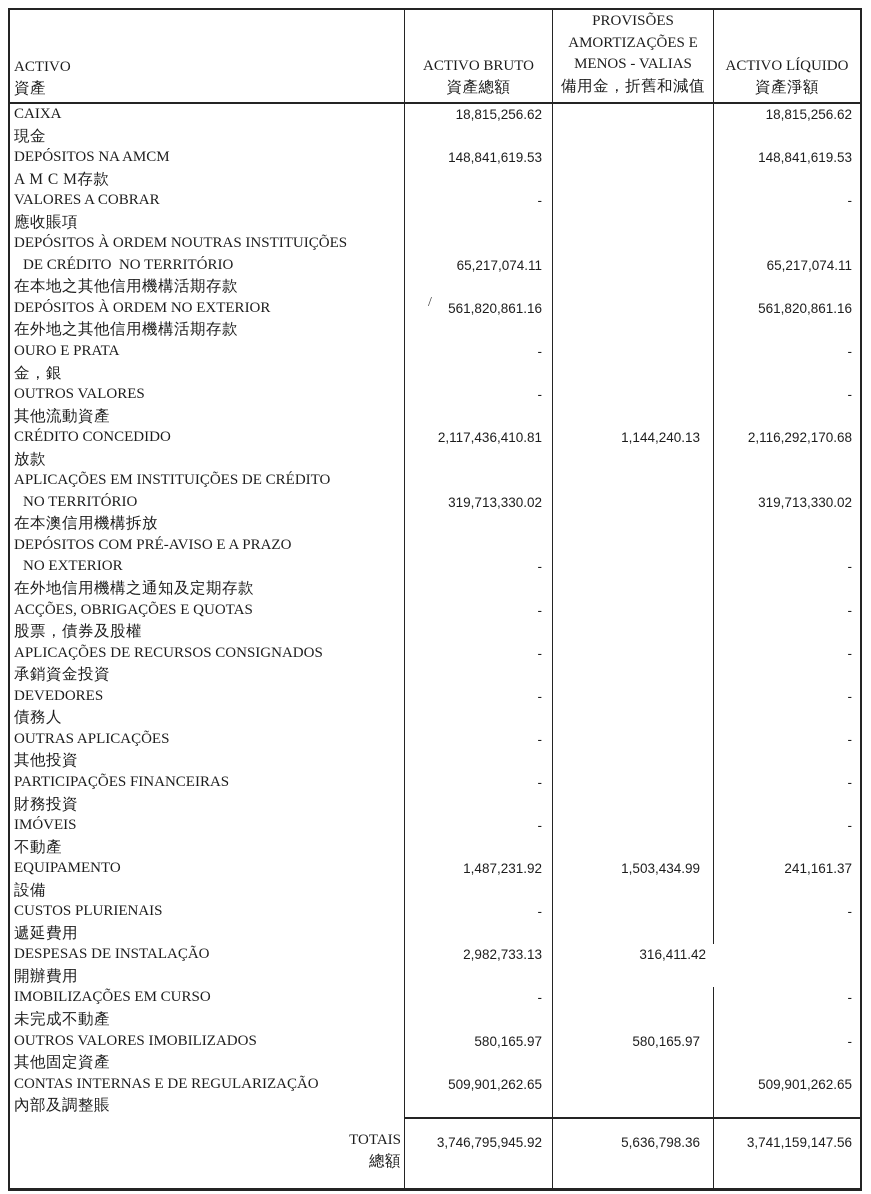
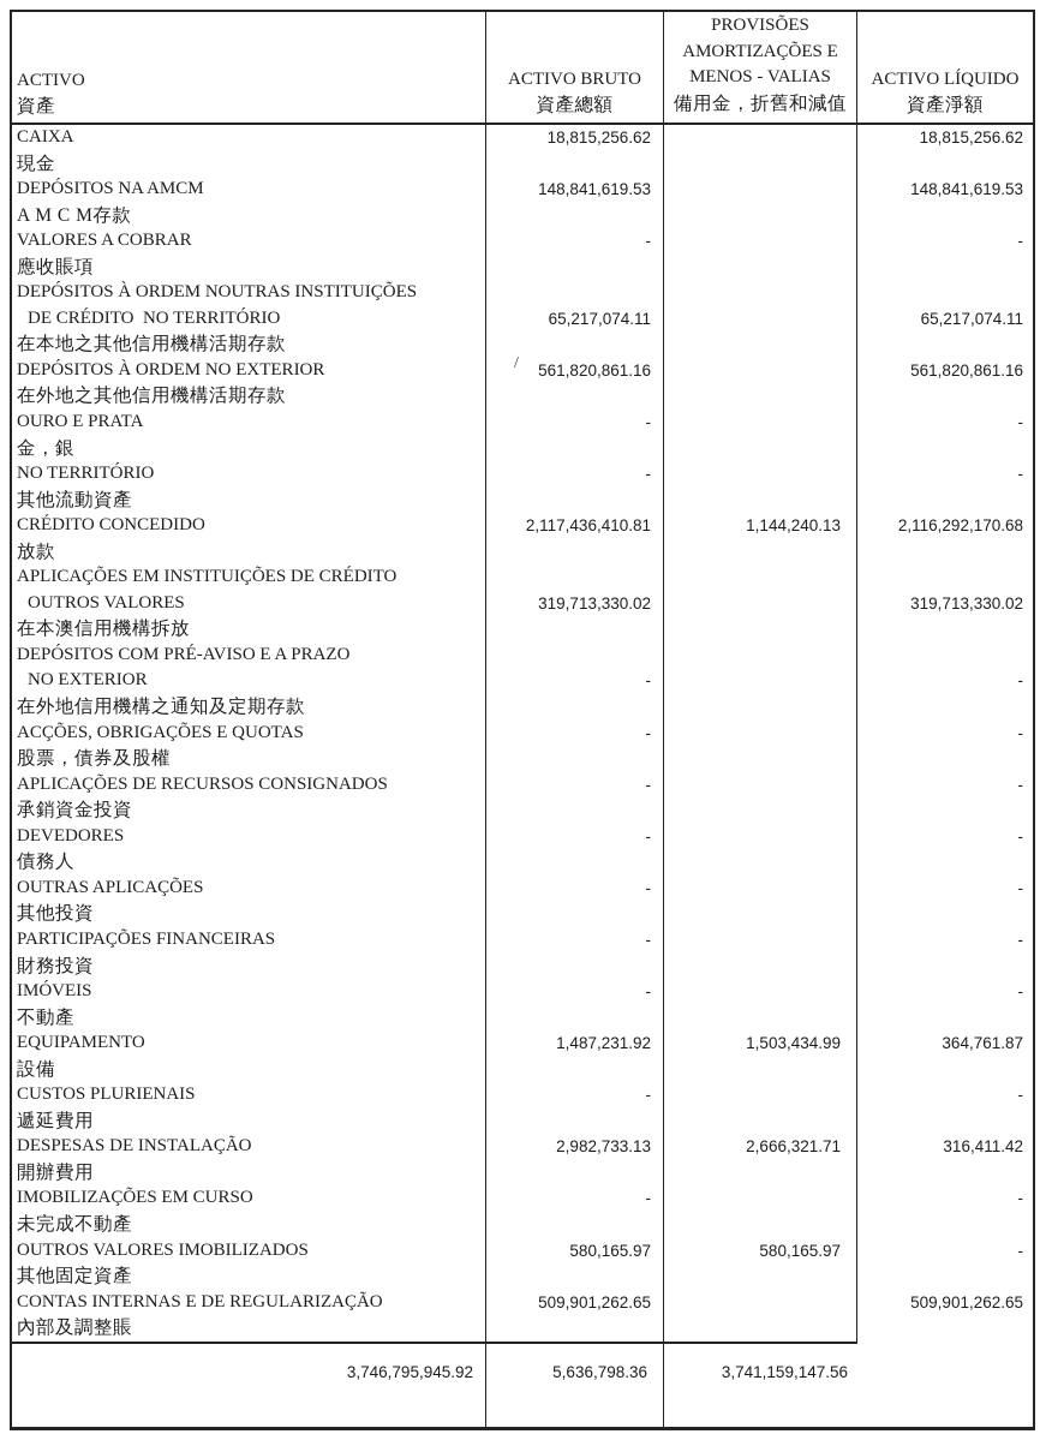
  ACTIVO
  資產
  ACTIVO BRUTO
  資產總額
  PROVISÕES
  AMORTIZAÇÕES E
  MENOS - VALIAS
  備用金，折舊和減值
  ACTIVO LÍQUIDO
  資產淨額
  CAIXA
  現金
  18,815,256.62
  18,815,256.62
  DEPÓSITOS NA AMCM
  A M C M存款
  148,841,619.53
  148,841,619.53
  VALORES A COBRAR
  應收賬項
  -
  -
  DEPÓSITOS À ORDEM NOUTRAS INSTITUIÇÕES
  DE CRÉDITO NO TERRITÓRIO
  在本地之其他信用機構活期存款
  65,217,074.11
  65,217,074.11
  DEPÓSITOS À ORDEM NO EXTERIOR
  在外地之其他信用機構活期存款
  561,820,861.16
  561,820,861.16
  OURO E PRATA
  金，銀
  -
  -
- OUTROS VALORES
+ NO TERRITÓRIO
  其他流動資產
  -
  -
  CRÉDITO CONCEDIDO
  放款
  2,117,436,410.81
  1,144,240.13
  2,116,292,170.68
  APLICAÇÕES EM INSTITUIÇÕES DE CRÉDITO
- NO TERRITÓRIO
+ OUTROS VALORES
  在本澳信用機構拆放
  319,713,330.02
  319,713,330.02
  DEPÓSITOS COM PRÉ-AVISO E A PRAZO
  NO EXTERIOR
  在外地信用機構之通知及定期存款
  -
  -
  ACÇÕES, OBRIGAÇÕES E QUOTAS
  股票，債券及股權
  -
  -
  APLICAÇÕES DE RECURSOS CONSIGNADOS
  承銷資金投資
  -
  -
  DEVEDORES
  債務人
  -
  -
  OUTRAS APLICAÇÕES
  其他投資
  -
  -
  PARTICIPAÇÕES FINANCEIRAS
  財務投資
  -
  -
  IMÓVEIS
  不動產
  -
  -
  EQUIPAMENTO
  設備
  1,487,231.92
  1,503,434.99
- 241,161.37
+ 364,761.87
  CUSTOS PLURIENAIS
  遞延費用
  -
  -
  DESPESAS DE INSTALAÇÃO
  開辦費用
  2,982,733.13
+ 2,666,321.71
  316,411.42
  IMOBILIZAÇÕES EM CURSO
  未完成不動產
  -
  -
  OUTROS VALORES IMOBILIZADOS
  其他固定資產
  580,165.97
  580,165.97
  -
  CONTAS INTERNAS E DE REGULARIZAÇÃO
  內部及調整賬
  509,901,262.65
  509,901,262.65
- TOTAIS
- 總額
  3,746,795,945.92
  5,636,798.36
  3,741,159,147.56
  /
